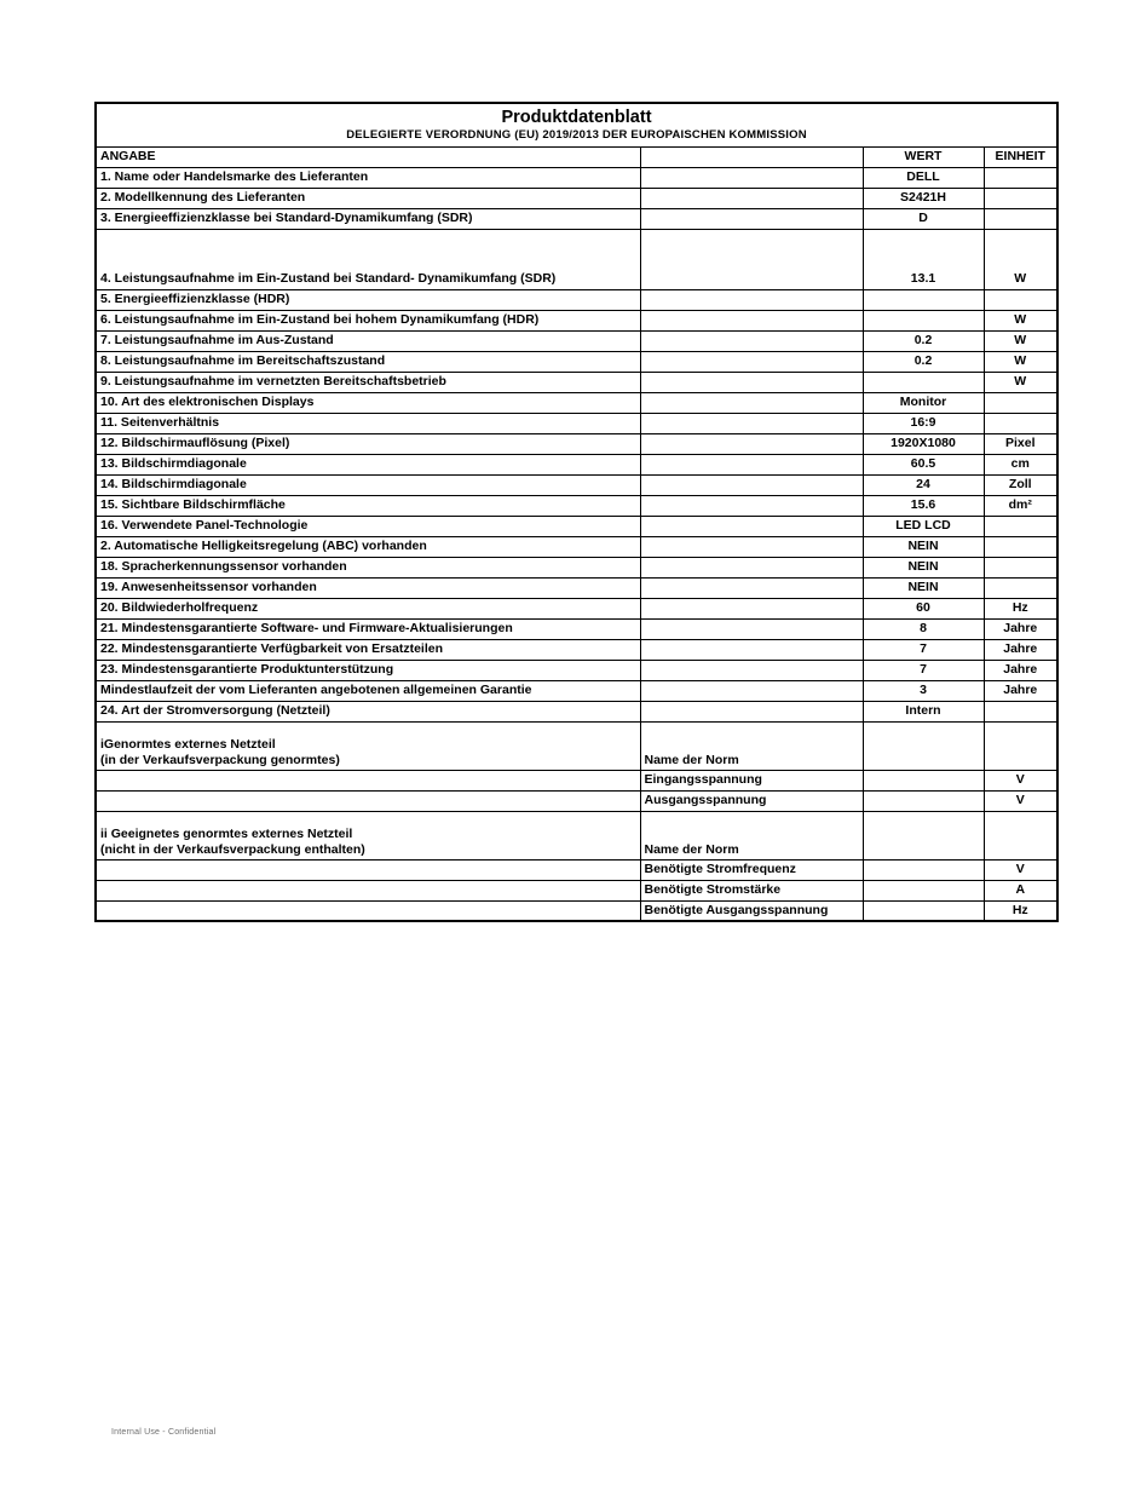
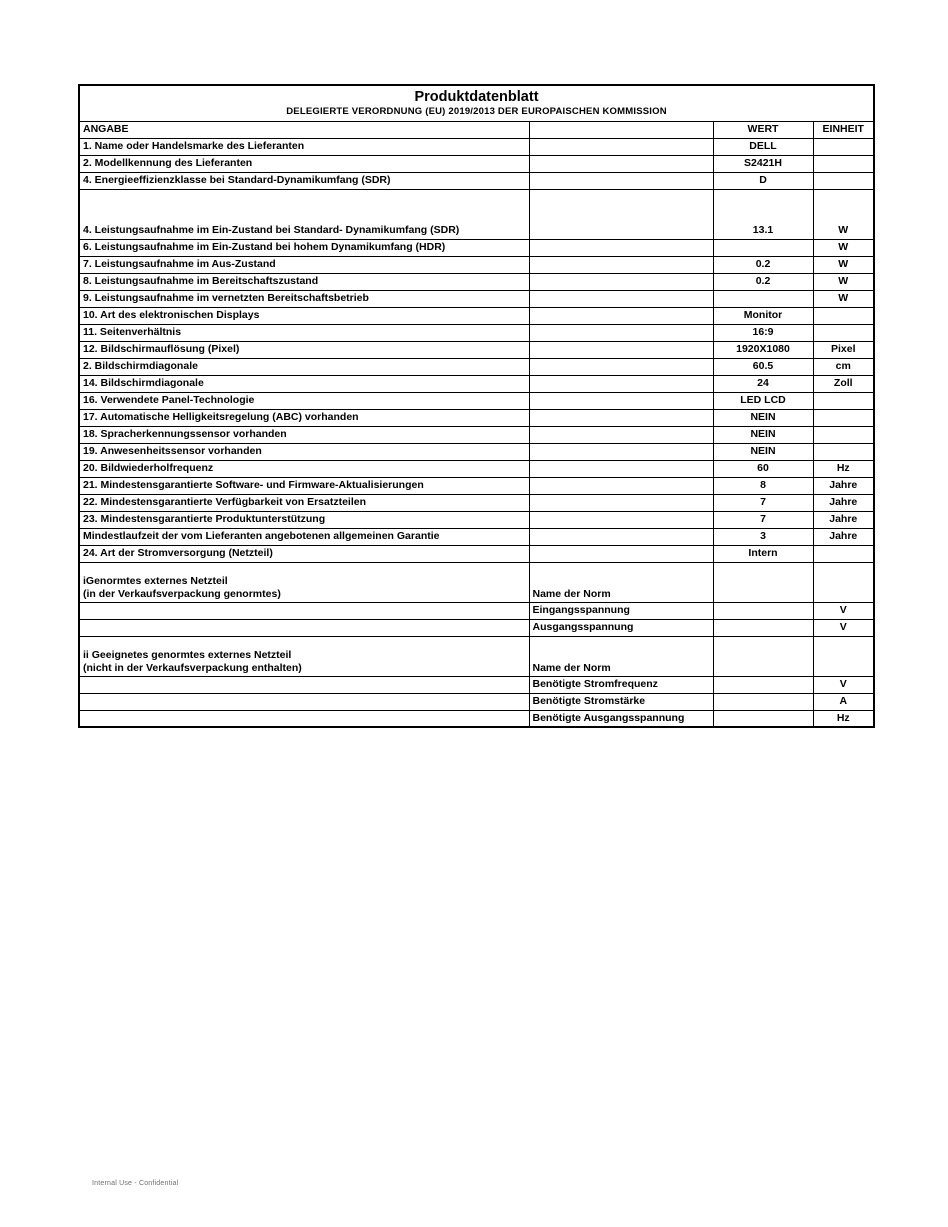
  Produktdatenblatt DELEGIERTE VERORDNUNG (EU) 2019/2013 DER EUROPAISCHEN KOMMISSION
  ANGABE		WERT	EINHEIT
  1. Name oder Handelsmarke des Lieferanten		DELL
  2. Modellkennung des Lieferanten		S2421H
- 3. Energieeffizienzklasse bei Standard-Dynamikumfang (SDR)		D
+ 4. Energieeffizienzklasse bei Standard-Dynamikumfang (SDR)		D
  4. Leistungsaufnahme im Ein-Zustand bei Standard- Dynamikumfang (SDR)		13.1	W
- 5. Energieeffizienzklasse (HDR)
  6. Leistungsaufnahme im Ein-Zustand bei hohem Dynamikumfang (HDR)			W
  7. Leistungsaufnahme im Aus-Zustand		0.2	W
  8. Leistungsaufnahme im Bereitschaftszustand		0.2	W
  9. Leistungsaufnahme im vernetzten Bereitschaftsbetrieb			W
  10. Art des elektronischen Displays		Monitor
  11. Seitenverhältnis		16:9
  12. Bildschirmauflösung (Pixel)		1920X1080	Pixel
- 13. Bildschirmdiagonale		60.5	cm
+ 2. Bildschirmdiagonale		60.5	cm
  14. Bildschirmdiagonale		24	Zoll
- 15. Sichtbare Bildschirmfläche		15.6	dm²
  16. Verwendete Panel-Technologie		LED LCD
- 2. Automatische Helligkeitsregelung (ABC) vorhanden		NEIN
+ 17. Automatische Helligkeitsregelung (ABC) vorhanden		NEIN
  18. Spracherkennungssensor vorhanden		NEIN
  19. Anwesenheitssensor vorhanden		NEIN
  20. Bildwiederholfrequenz		60	Hz
  21. Mindestensgarantierte Software- und Firmware-Aktualisierungen		8	Jahre
  22. Mindestensgarantierte Verfügbarkeit von Ersatzteilen		7	Jahre
  23. Mindestensgarantierte Produktunterstützung		7	Jahre
  Mindestlaufzeit der vom Lieferanten angebotenen allgemeinen Garantie		3	Jahre
  24. Art der Stromversorgung (Netzteil)		Intern
  iGenormtes externes Netzteil (in der Verkaufsverpackung genormtes)	Name der Norm
  	Eingangsspannung		V
  	Ausgangsspannung		V
  ii Geeignetes genormtes externes Netzteil (nicht in der Verkaufsverpackung enthalten)	Name der Norm
  	Benötigte Stromfrequenz		V
  	Benötigte Stromstärke		A
  	Benötigte Ausgangsspannung		Hz
